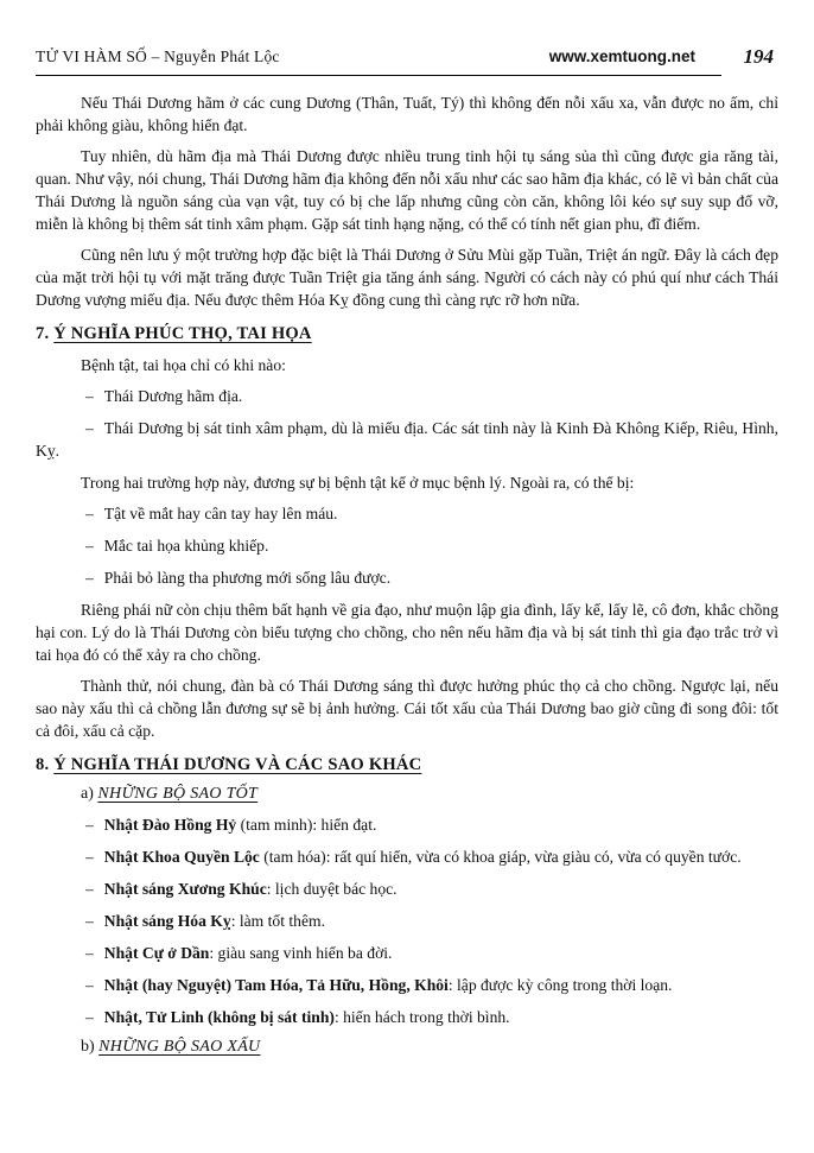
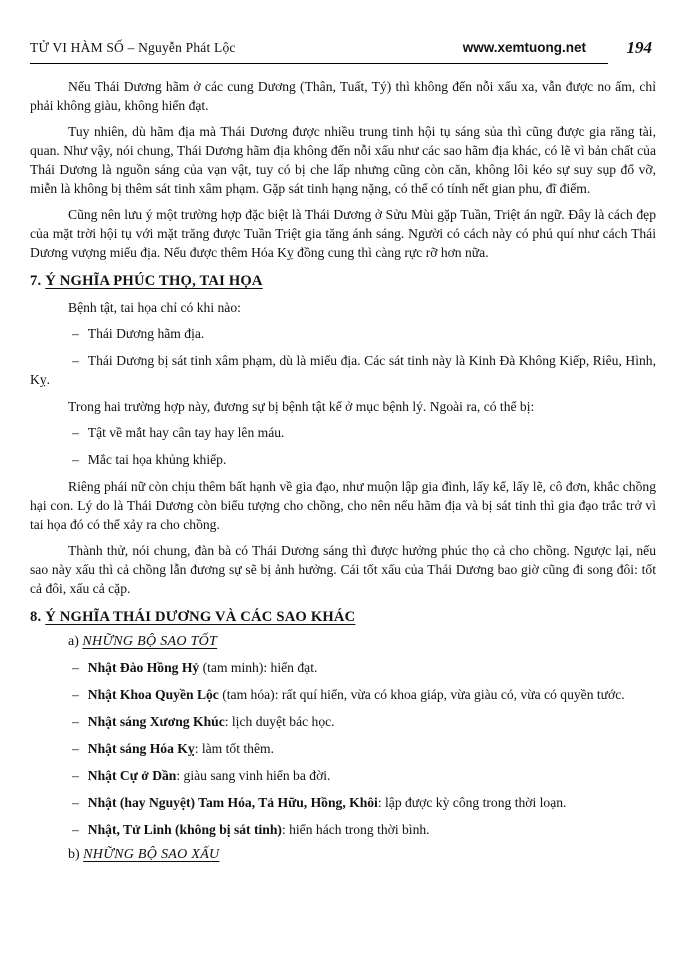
  TỬ VI HÀM SỐ – Nguyễn Phát Lộc
  www.xemtuong.net
  194
  Nếu Thái Dương hãm ở các cung Dương (Thân, Tuất, Tý) thì không đến nỗi xấu xa, vẫn được no ấm, chỉ phải không giàu, không hiển đạt.
  Tuy nhiên, dù hãm địa mà Thái Dương được nhiều trung tinh hội tụ sáng sủa thì cũng được gia răng tài, quan. Như vậy, nói chung, Thái Dương hãm địa không đến nỗi xấu như các sao hãm địa khác, có lẽ vì bản chất của Thái Dương là nguồn sáng của vạn vật, tuy có bị che lấp nhưng cũng còn căn, không lôi kéo sự suy sụp đổ vỡ, miễn là không bị thêm sát tinh xâm phạm. Gặp sát tinh hạng nặng, có thể có tính nết gian phu, đĩ điếm.
  Cũng nên lưu ý một trường hợp đặc biệt là Thái Dương ở Sửu Mùi gặp Tuần, Triệt án ngữ. Đây là cách đẹp của mặt trời hội tụ với mặt trăng được Tuần Triệt gia tăng ánh sáng. Người có cách này có phú quí như cách Thái Dương vượng miếu địa. Nếu được thêm Hóa Kỵ đồng cung thì càng rực rỡ hơn nữa.
  7. Ý NGHĨA PHÚC THỌ, TAI HỌA
  Bệnh tật, tai họa chỉ có khi nào:
  – Thái Dương hãm địa.
  – Thái Dương bị sát tinh xâm phạm, dù là miếu địa. Các sát tinh này là Kinh Đà Không Kiếp, Riêu, Hình, Kỵ.
  Trong hai trường hợp này, đương sự bị bệnh tật kể ở mục bệnh lý. Ngoài ra, có thể bị:
  – Tật về mắt hay cân tay hay lên máu.
  – Mắc tai họa khủng khiếp.
- – Phải bỏ làng tha phương mới sống lâu được.
  Riêng phái nữ còn chịu thêm bất hạnh về gia đạo, như muộn lập gia đình, lấy kế, lấy lẽ, cô đơn, khắc chồng hại con. Lý do là Thái Dương còn biểu tượng cho chồng, cho nên nếu hãm địa và bị sát tinh thì gia đạo trắc trở vì tai họa đó có thể xảy ra cho chồng.
  Thành thử, nói chung, đàn bà có Thái Dương sáng thì được hưởng phúc thọ cả cho chồng. Ngược lại, nếu sao này xấu thì cả chồng lẫn đương sự sẽ bị ảnh hưởng. Cái tốt xấu của Thái Dương bao giờ cũng đi song đôi: tốt cả đôi, xấu cả cặp.
  8. Ý NGHĨA THÁI DƯƠNG VÀ CÁC SAO KHÁC
  a) NHỮNG BỘ SAO TỐT
  – Nhật Đào Hồng Hỷ (tam minh): hiển đạt.
  – Nhật Khoa Quyền Lộc (tam hóa): rất quí hiển, vừa có khoa giáp, vừa giàu có, vừa có quyền tước.
  – Nhật sáng Xương Khúc: lịch duyệt bác học.
  – Nhật sáng Hóa Kỵ: làm tốt thêm.
  – Nhật Cự ở Dần: giàu sang vinh hiển ba đời.
  – Nhật (hay Nguyệt) Tam Hóa, Tả Hữu, Hồng, Khôi: lập được kỳ công trong thời loạn.
  – Nhật, Tử Linh (không bị sát tinh): hiển hách trong thời bình.
  b) NHỮNG BỘ SAO XẤU
